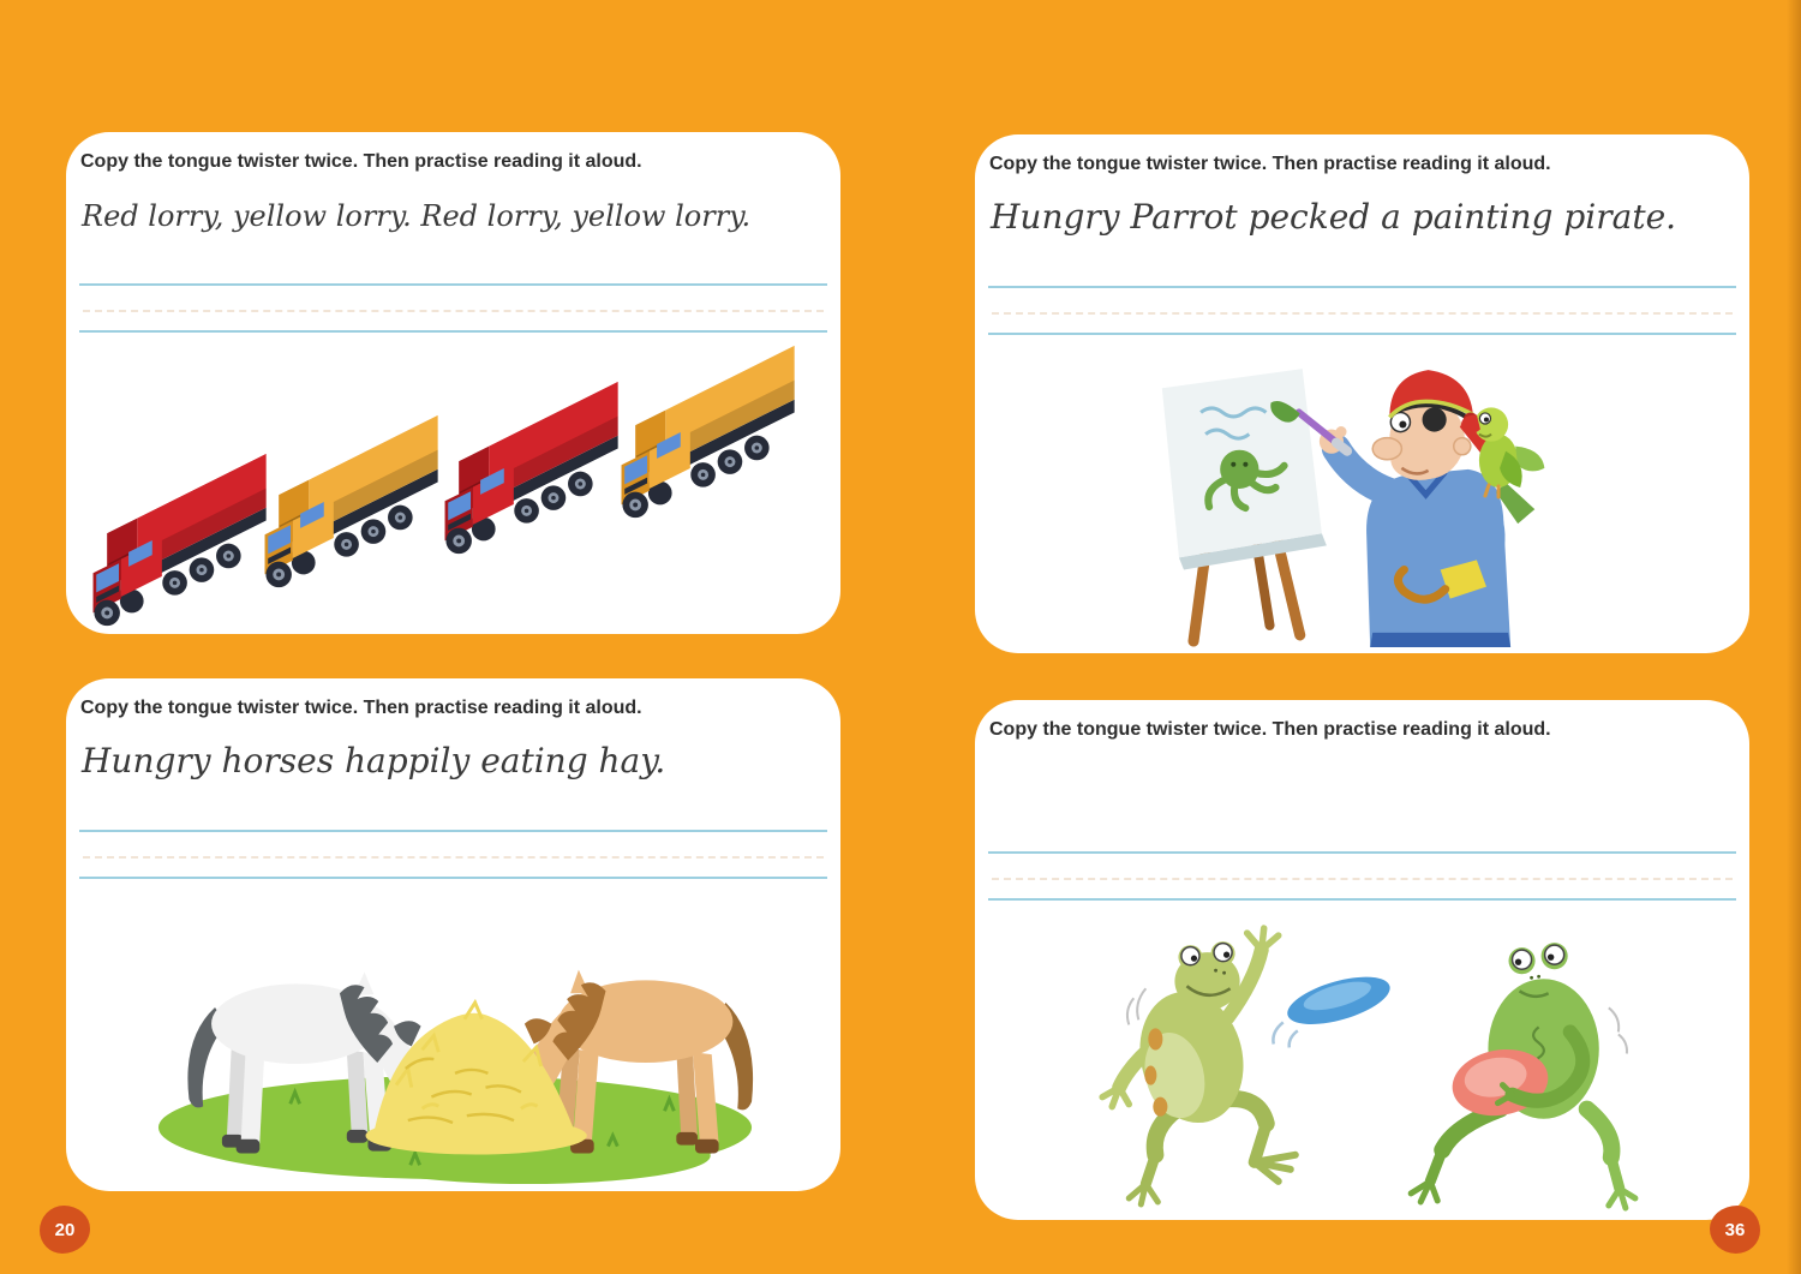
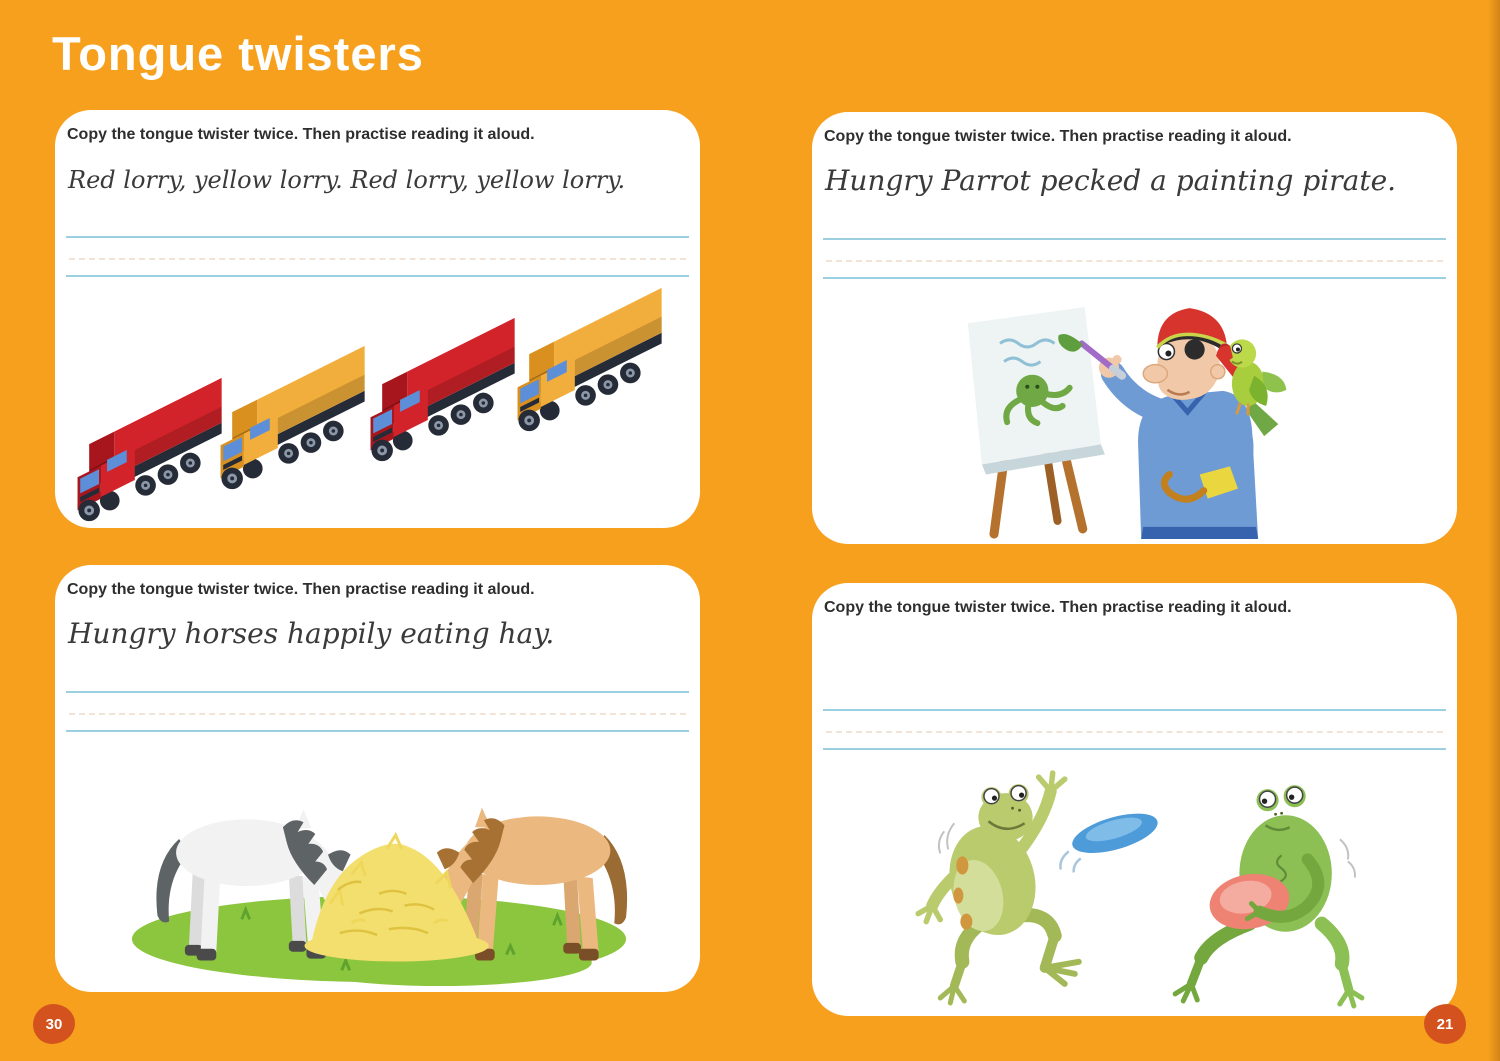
+ Tongue twisters
  Copy the tongue twister twice. Then practise reading it aloud.
  Red lorry, yellow lorry. Red lorry, yellow lorry.
  Copy the tongue twister twice. Then practise reading it aloud.
  Hungry Parrot pecked a painting pirate.
  Copy the tongue twister twice. Then practise reading it aloud.
  Hungry horses happily eating hay.
  Copy the tongue twister twice. Then practise reading it aloud.
- 20
+ 30
- 36
+ 21
